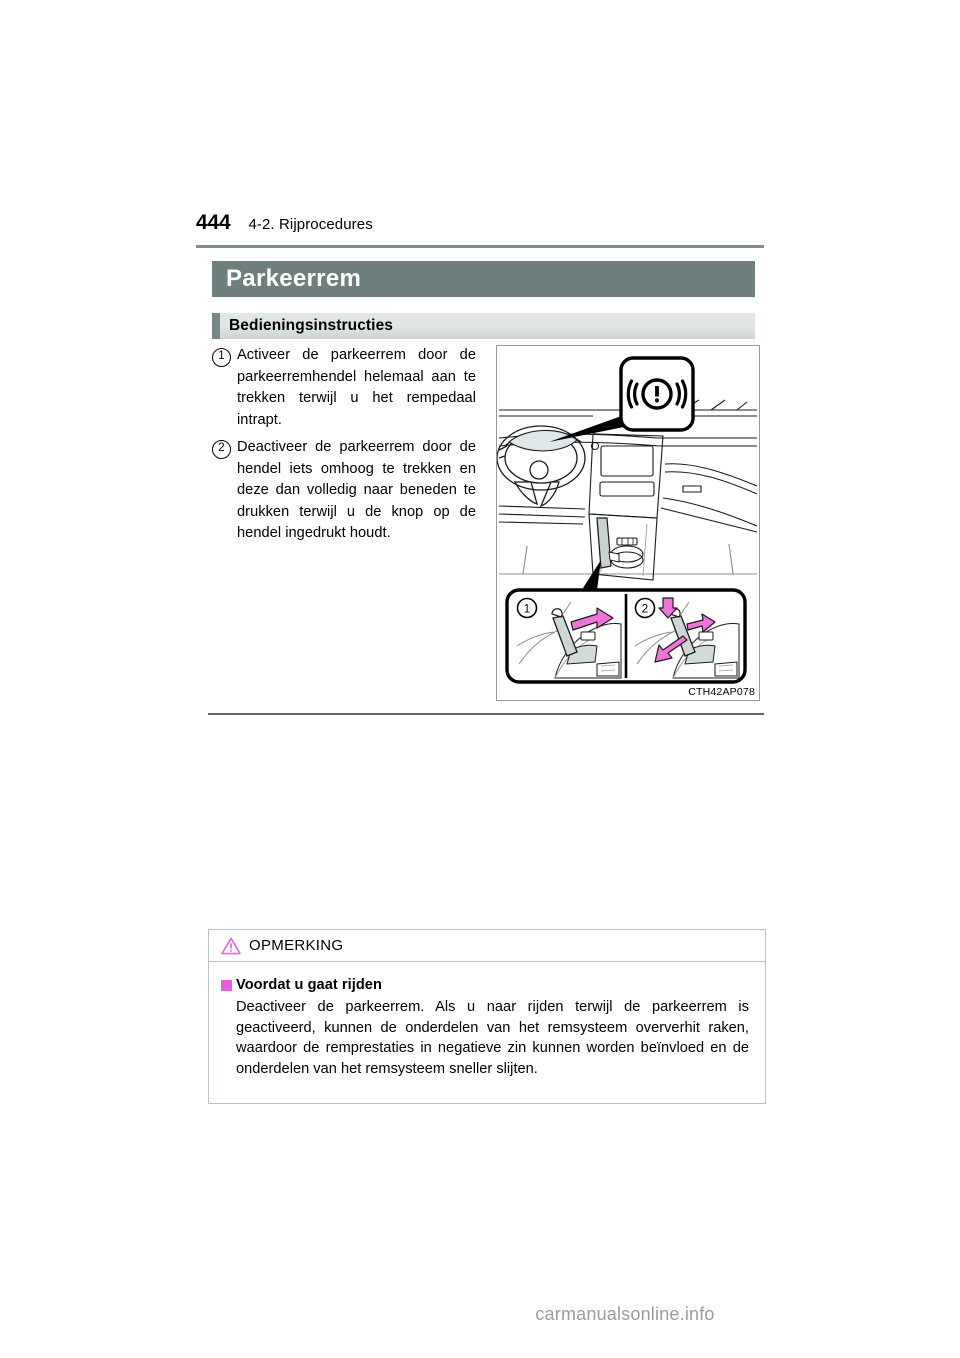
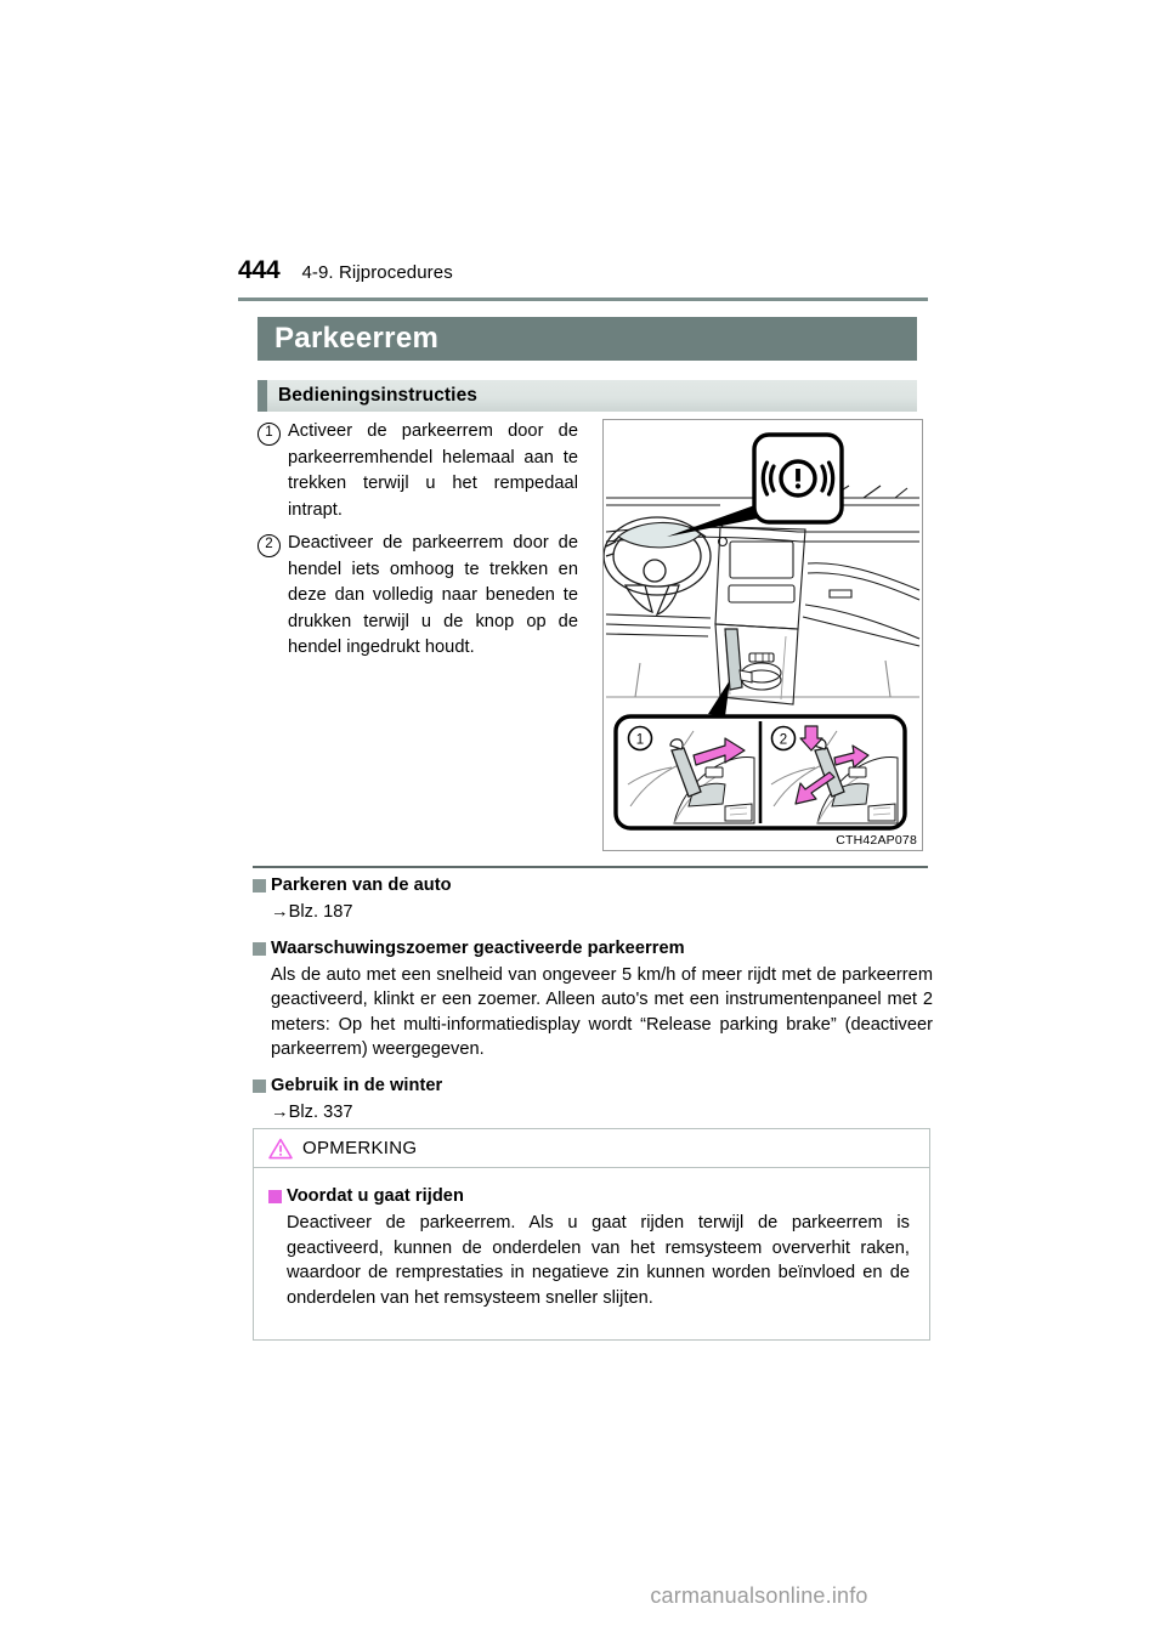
  444
- 4-2. Rijprocedures
+ 4-9. Rijprocedures
  Parkeerrem
  Bedieningsinstructies
  1
  Activeer de parkeerrem door de parkeerremhendel helemaal aan te trekken terwijl u het rempedaal intrapt.
  2
  Deactiveer de parkeerrem door de hendel iets omhoog te trekken en deze dan volledig naar beneden te drukken terwijl u de knop op de hendel ingedrukt houdt.
  1
  2
  CTH42AP078
+ Parkeren van de auto
+ →Blz. 187
+ Waarschuwingszoemer geactiveerde parkeerrem
+ Als de auto met een snelheid van ongeveer 5 km/h of meer rijdt met de parkeerrem geactiveerd, klinkt er een zoemer. Alleen auto's met een instrumentenpaneel met 2 meters: Op het multi-informatiedisplay wordt “Release parking brake” (deactiveer parkeerrem) weergegeven.
+ Gebruik in de winter
+ →Blz. 337
  OPMERKING
  Voordat u gaat rijden
- Deactiveer de parkeerrem. Als u naar rijden terwijl de parkeerrem is geactiveerd, kunnen de onderdelen van het remsysteem oververhit raken, waardoor de remprestaties in negatieve zin kunnen worden beïnvloed en de onderdelen van het remsysteem sneller slijten.
+ Deactiveer de parkeerrem. Als u gaat rijden terwijl de parkeerrem is geactiveerd, kunnen de onderdelen van het remsysteem oververhit raken, waardoor de remprestaties in negatieve zin kunnen worden beïnvloed en de onderdelen van het remsysteem sneller slijten.
  carmanualsonline.info
